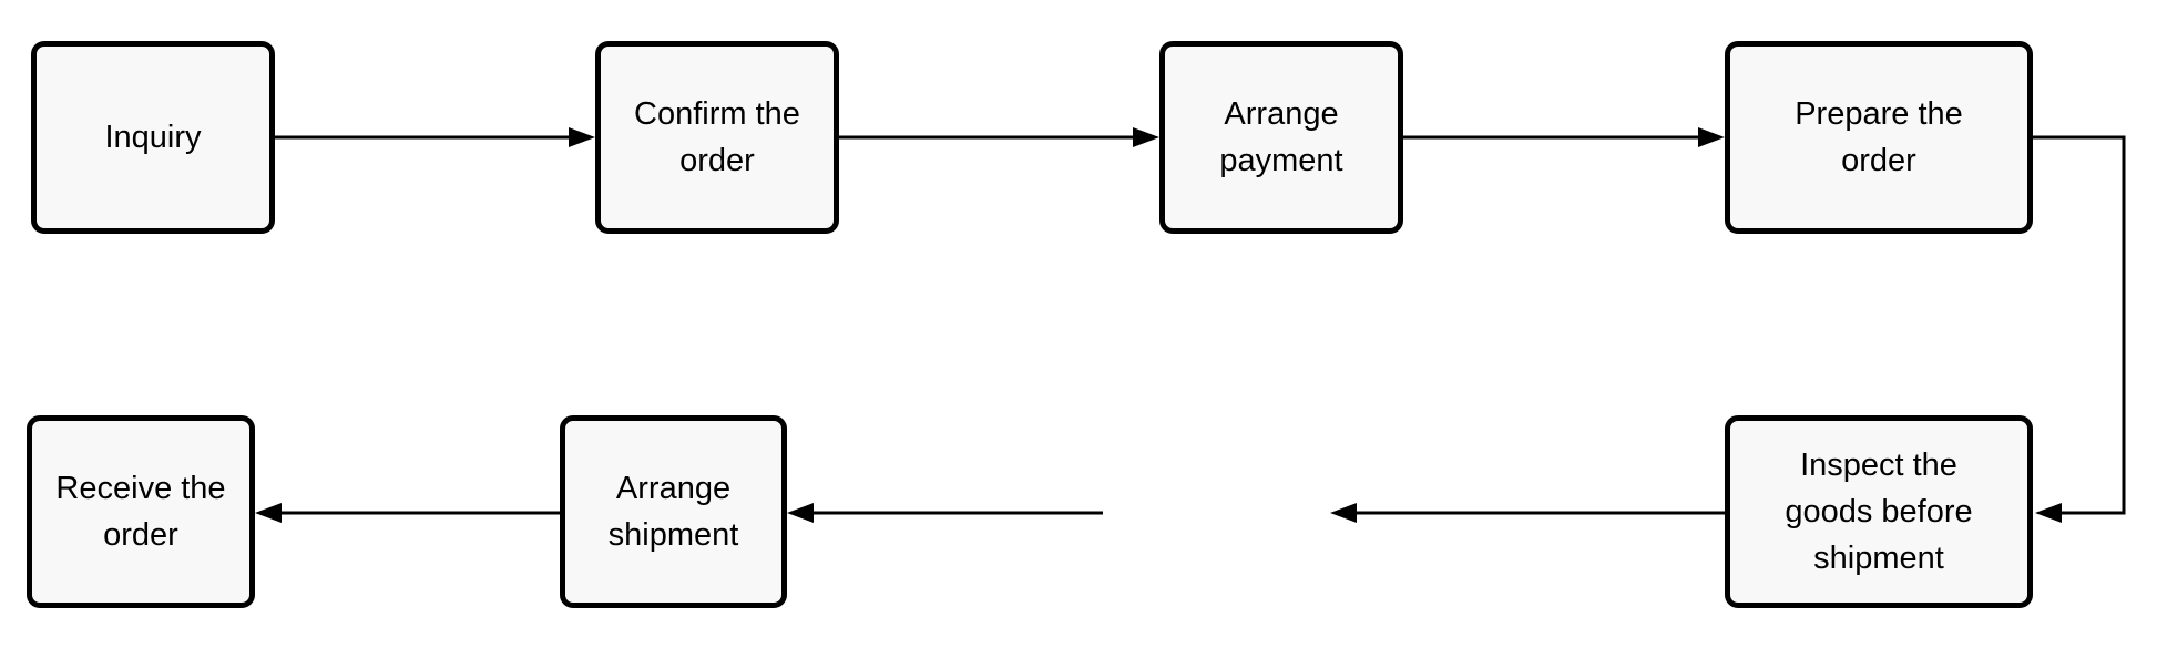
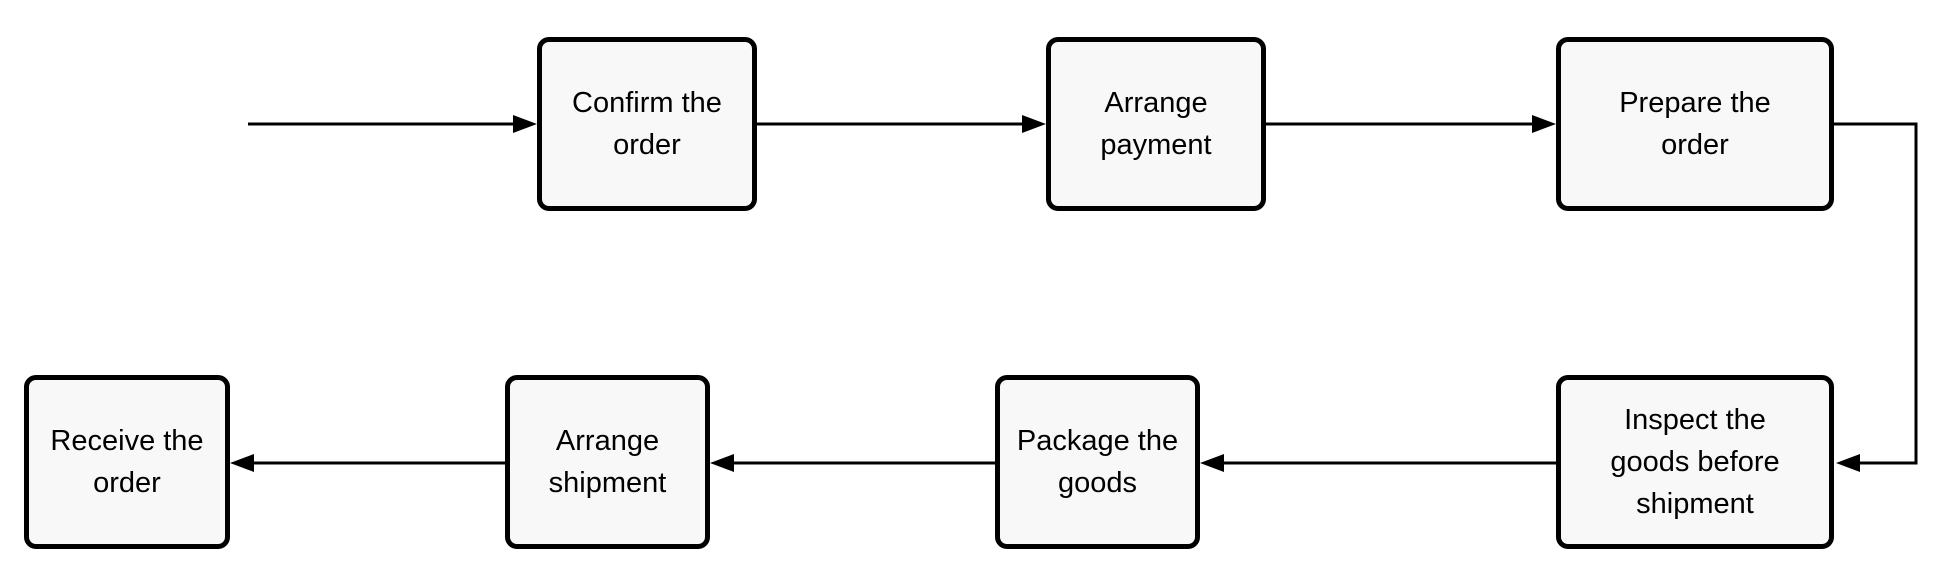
- Inquiry
  Confirm the
  order
  Arrange
  payment
  Prepare the
  order
  Inspect the
  goods before
  shipment
+ Package the
+ goods
  Arrange
  shipment
  Receive the
  order
